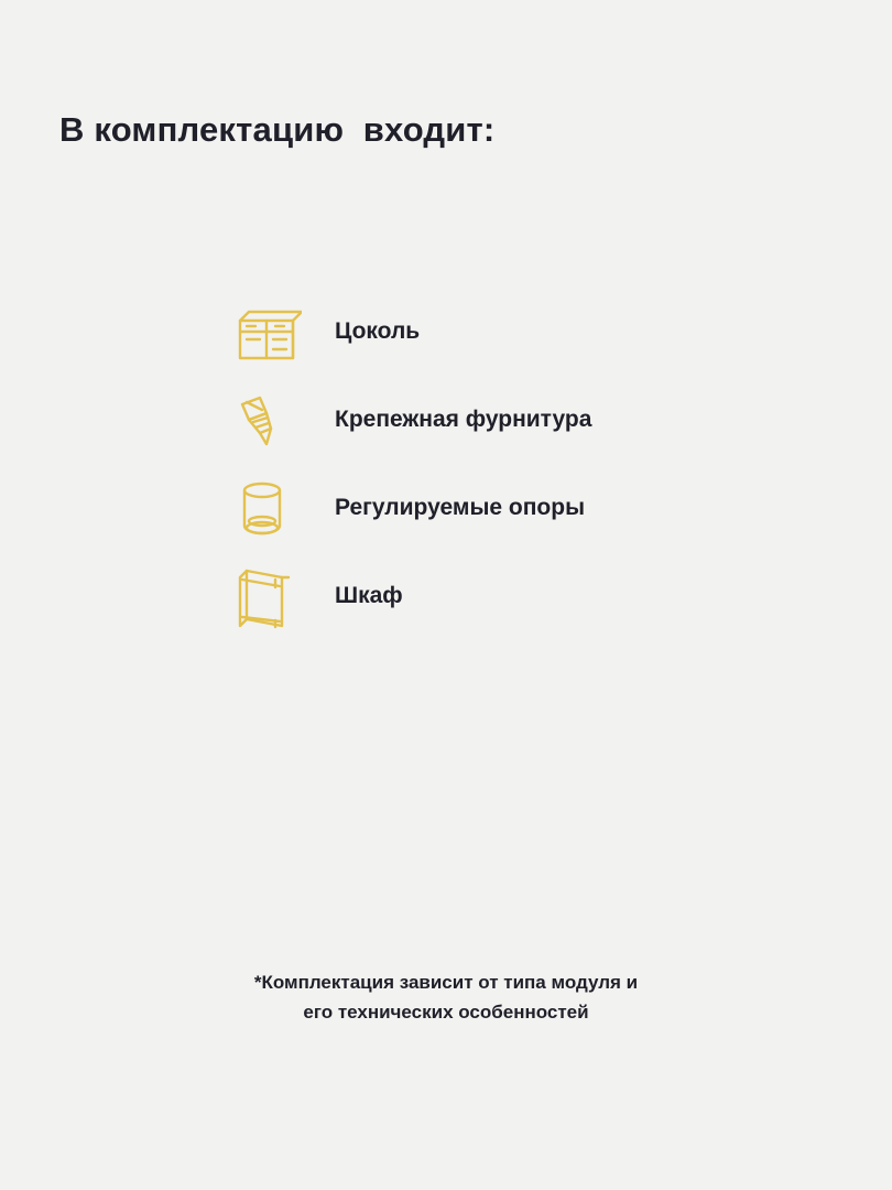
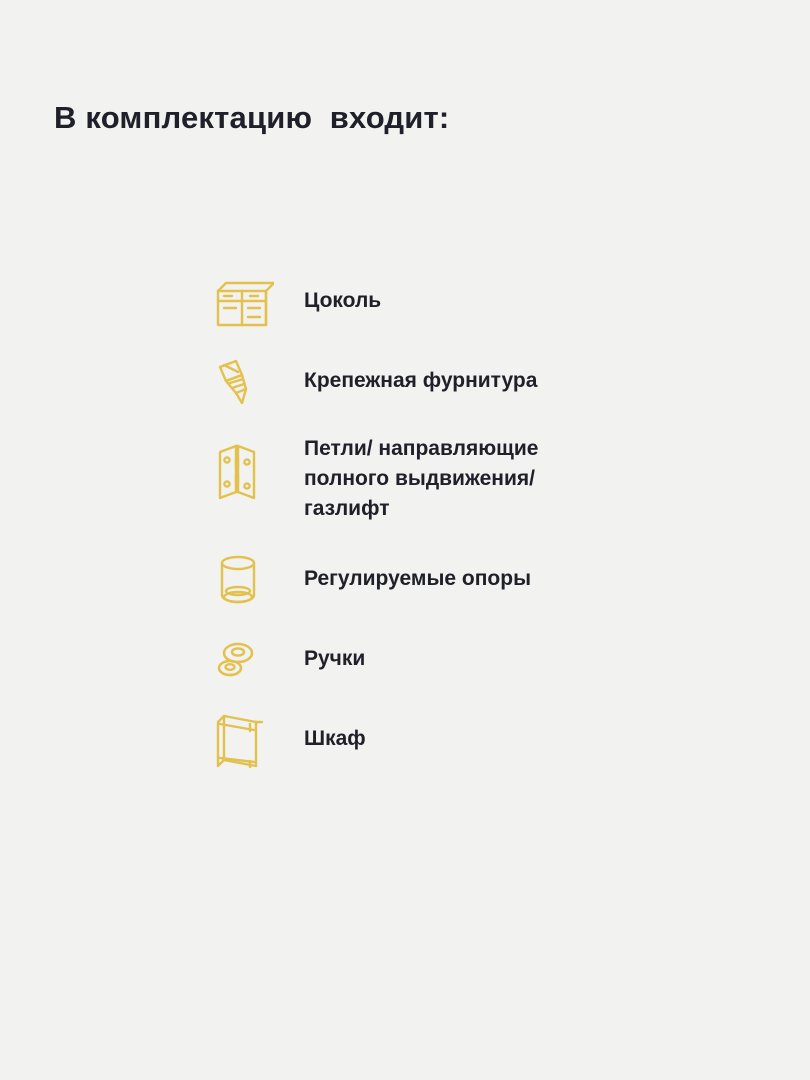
  В комплектацию входит:
  Цоколь
  Крепежная фурнитура
+ Петли/ направляющие
+ полного выдвижения/
+ газлифт
  Регулируемые опоры
+ Ручки
  Шкаф
- *Комплектация зависит от типа модуля и
- его технических особенностей
